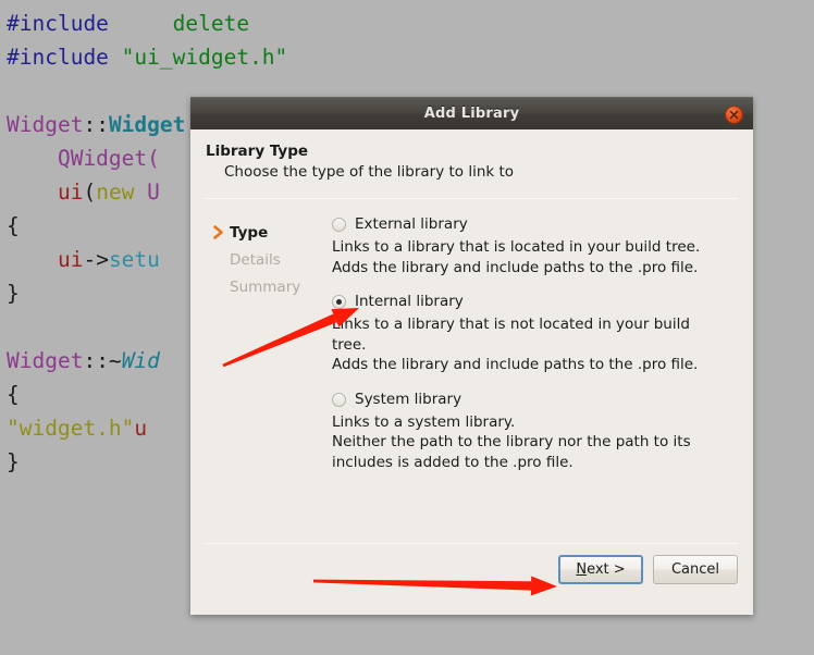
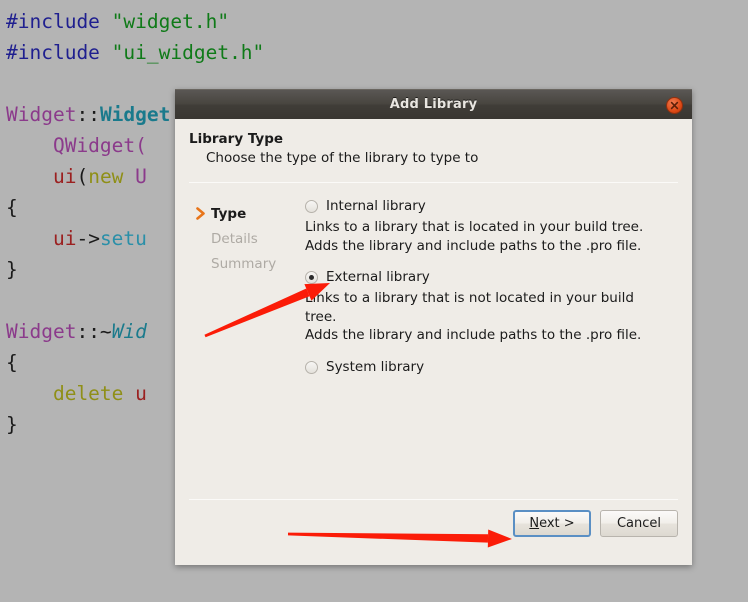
- #include delete
+ #include "widget.h"
  #include "ui_widget.h"
  Widget::Widget
  QWidget(
  ui(new U
  {
  ui->setu
  }
  Widget::~Wid
  {
- "widget.h"u
+ delete u
  }
  Add Library
  Library Type
- Choose the type of the library to link to
+ Choose the type of the library to type to
  Type
  Details
  Summary
- External library
+ Internal library
  Links to a library that is located in your build tree.
  Adds the library and include paths to the .pro file.
- Internal library
+ External library
  Links to a library that is not located in your build
  tree.
  Adds the library and include paths to the .pro file.
  System library
- Links to a system library.
- Neither the path to the library nor the path to its
- includes is added to the .pro file.
  Next >
  Cancel
